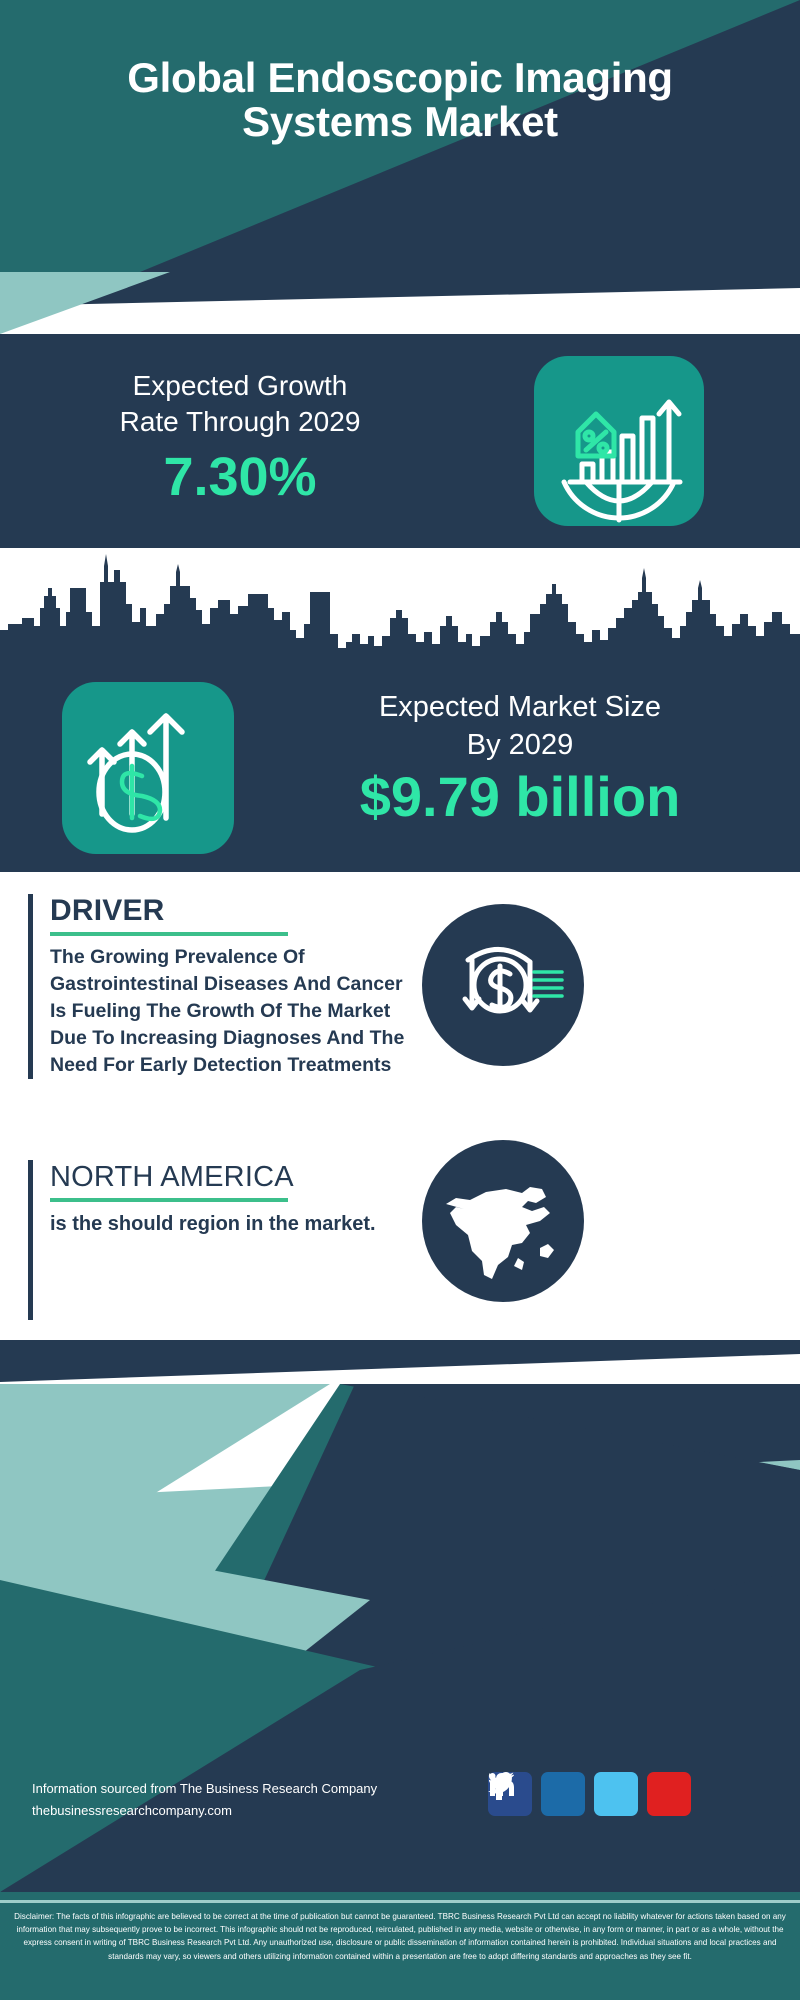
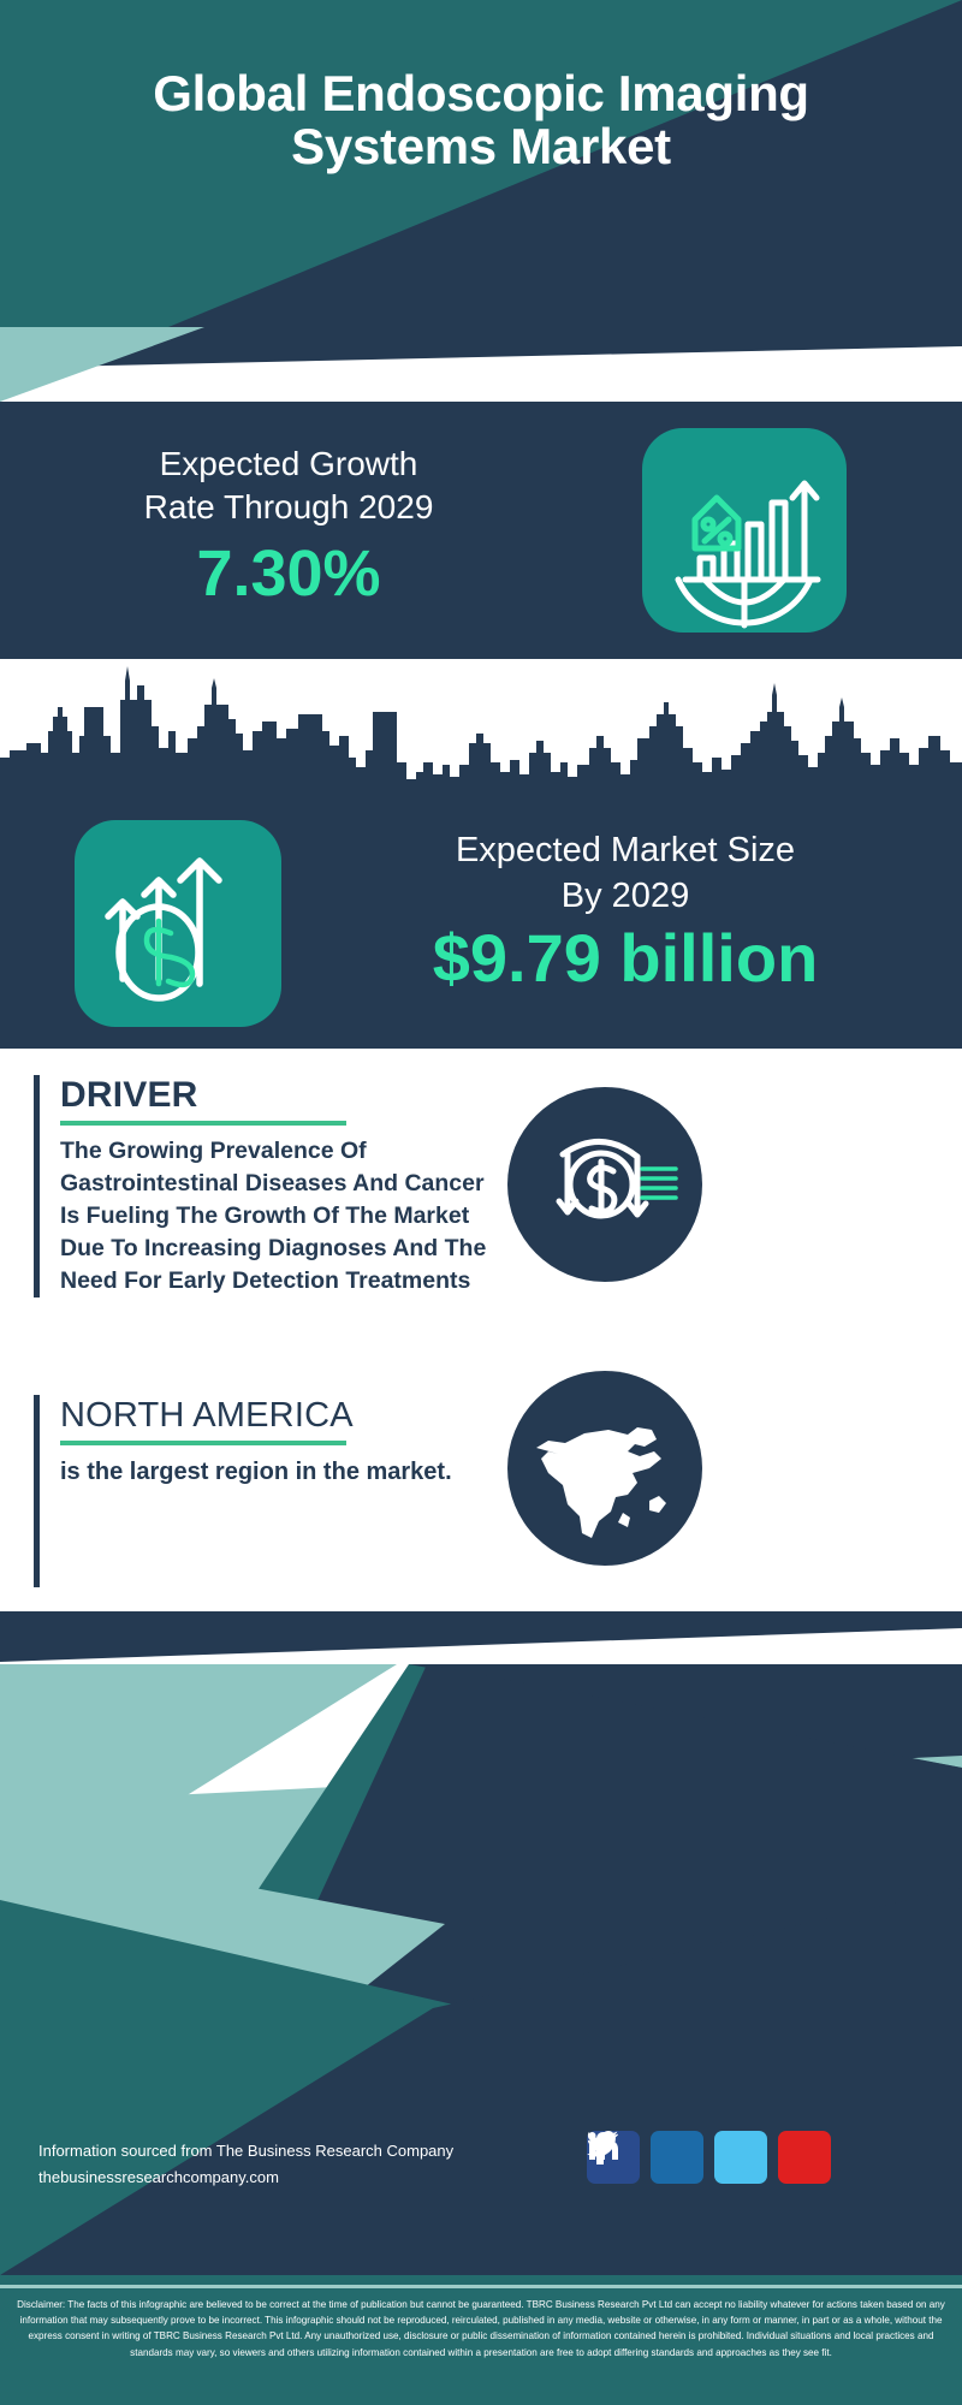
  Global Endoscopic Imaging Systems Market
  Expected Growth
  Rate Through 2029
  7.30%
  Expected Market Size
  By 2029
  $9.79 billion
  DRIVER
  The Growing Prevalence Of Gastrointestinal Diseases And Cancer Is Fueling The Growth Of The Market Due To Increasing Diagnoses And The Need For Early Detection Treatments
  NORTH AMERICA
- is the should region in the market.
+ is the largest region in the market.
  Information sourced from The Business Research Company
  thebusinessresearchcompany.com
  Disclaimer: The facts of this infographic are believed to be correct at the time of publication but cannot be guaranteed. TBRC Business Research Pvt Ltd can accept no liability whatever for actions taken based on any information that may subsequently prove to be incorrect. This infographic should not be reproduced, reirculated, published in any media, website or otherwise, in any form or manner, in part or as a whole, without the express consent in writing of TBRC Business Research Pvt Ltd. Any unauthorized use, disclosure or public dissemination of information contained herein is prohibited. Individual situations and local practices and standards may vary, so viewers and others utilizing information contained within a presentation are free to adopt differing standards and approaches as they see fit.
